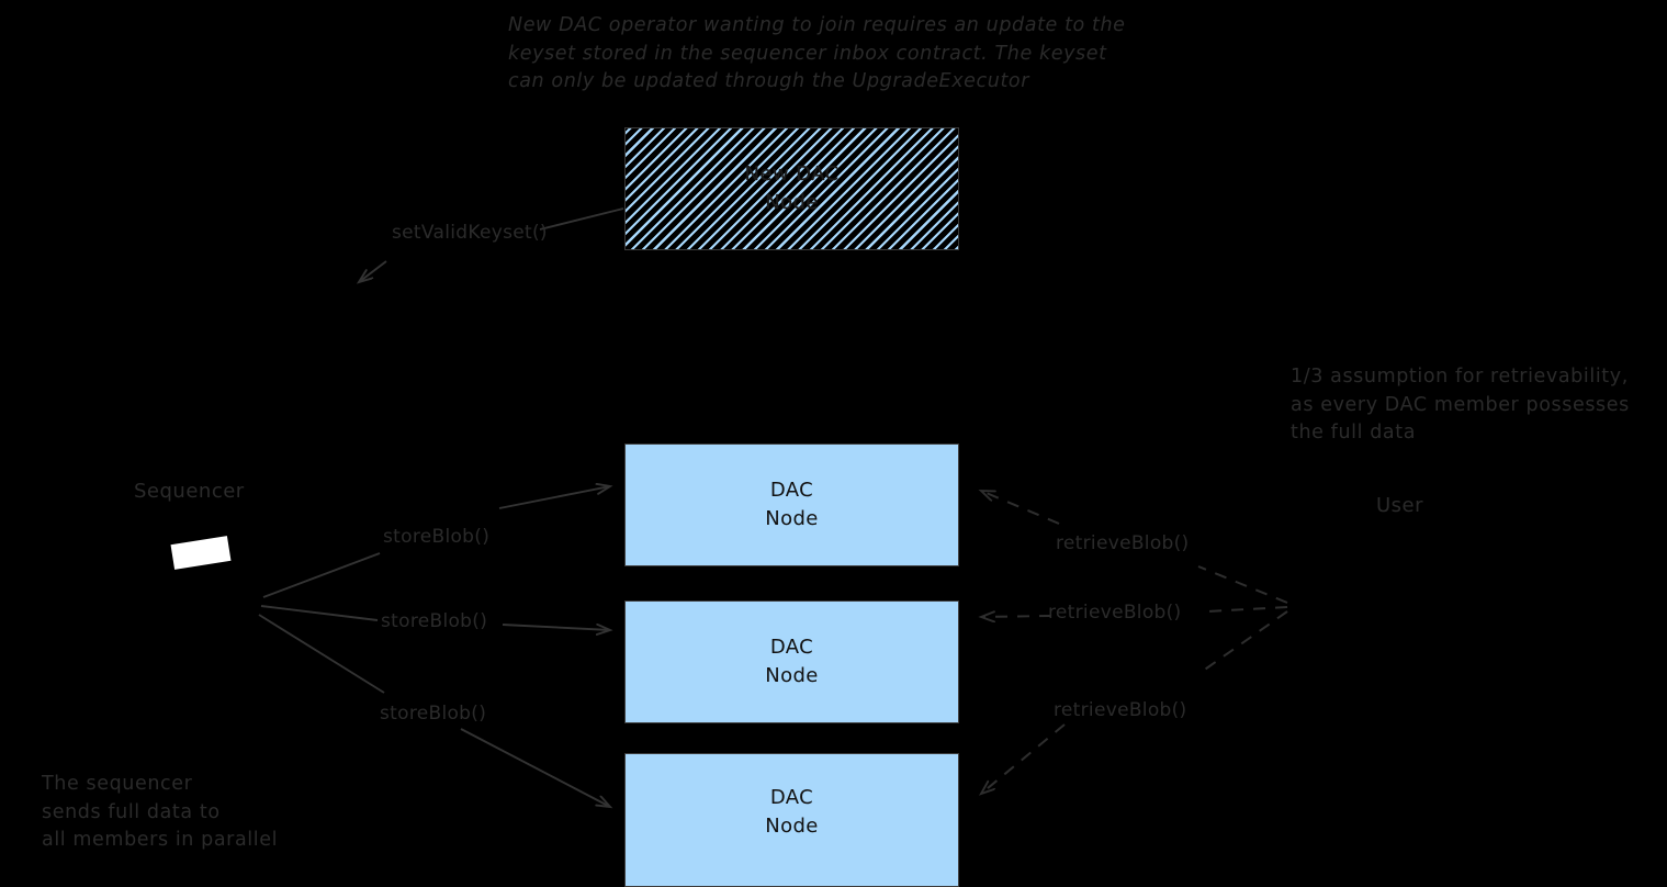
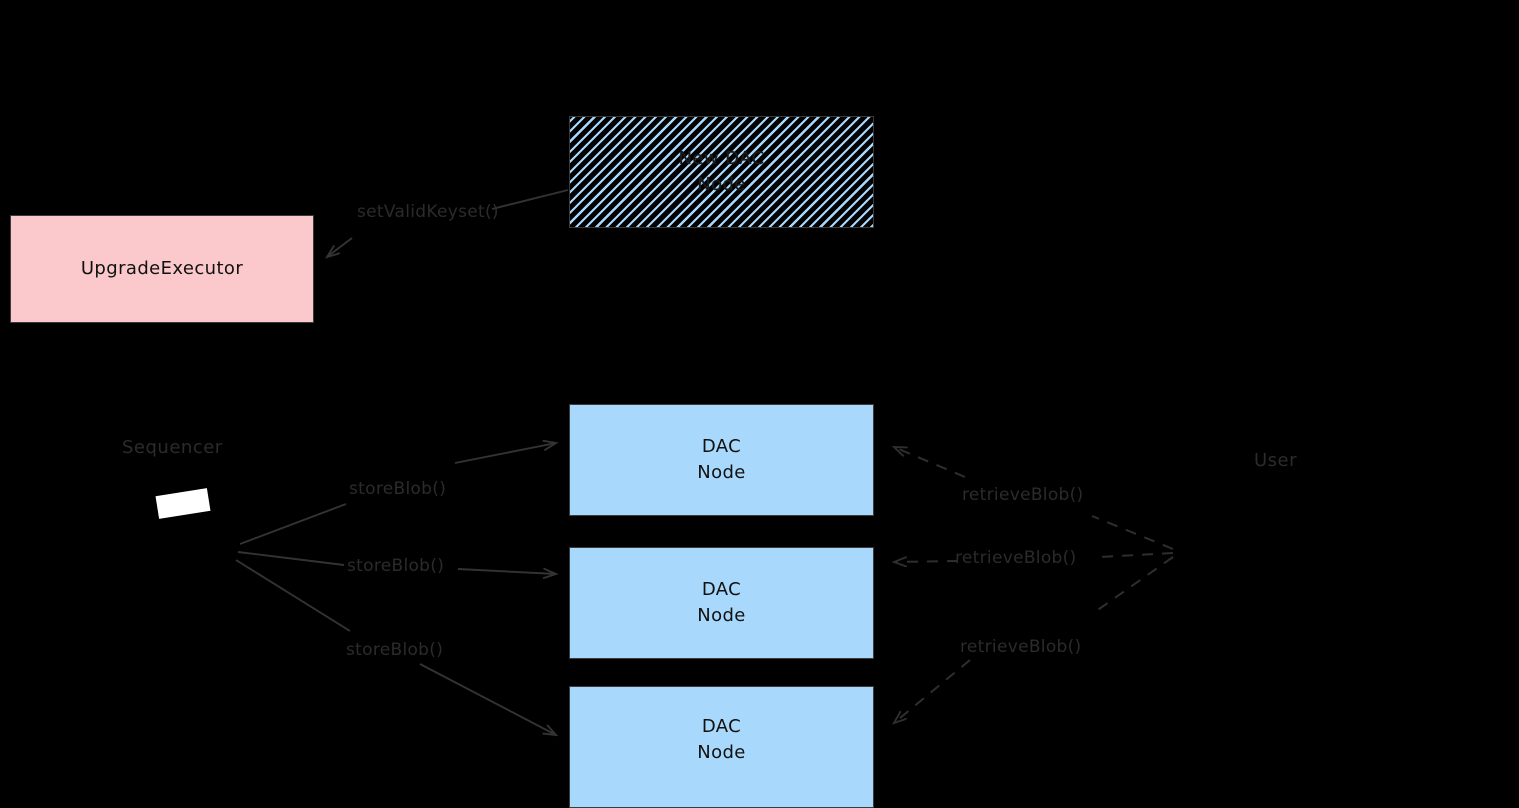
- New DAC operator wanting to join requires an update to the
- keyset stored in the sequencer inbox contract. The keyset
- can only be updated through the UpgradeExecutor
- 1/3 assumption for retrievability,
- as every DAC member possesses
- the full data
- The sequencer
- sends full data to
- all members in parallel
  New DAC
  Node
+ UpgradeExecutor
  DAC
  Node
  DAC
  Node
  DAC
  Node
  Sequencer
  User
  setValidKeyset()
  storeBlob()
  storeBlob()
  storeBlob()
  retrieveBlob()
  retrieveBlob()
  retrieveBlob()
